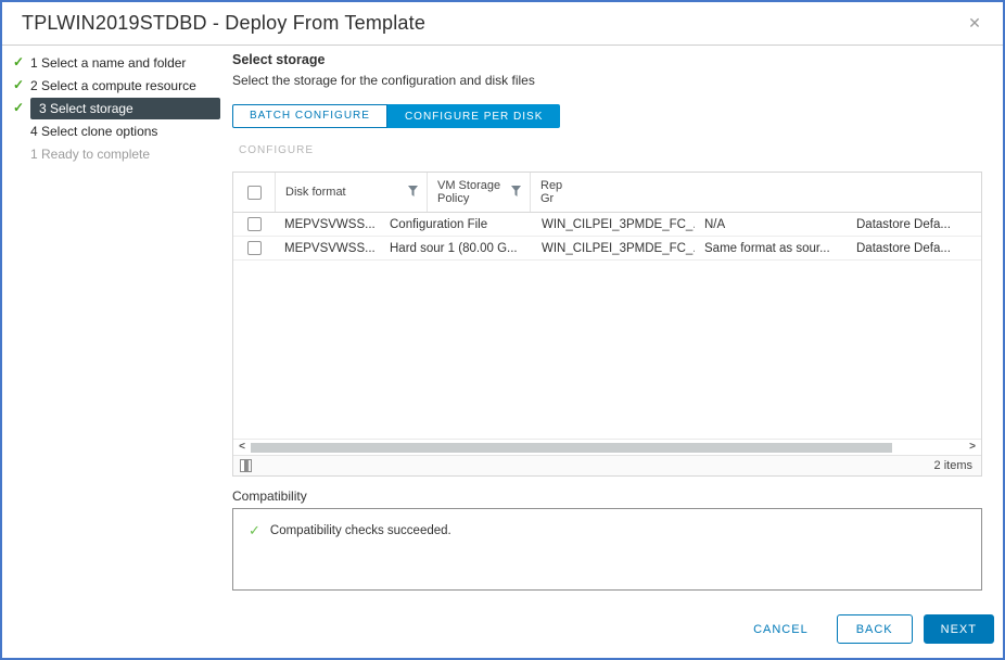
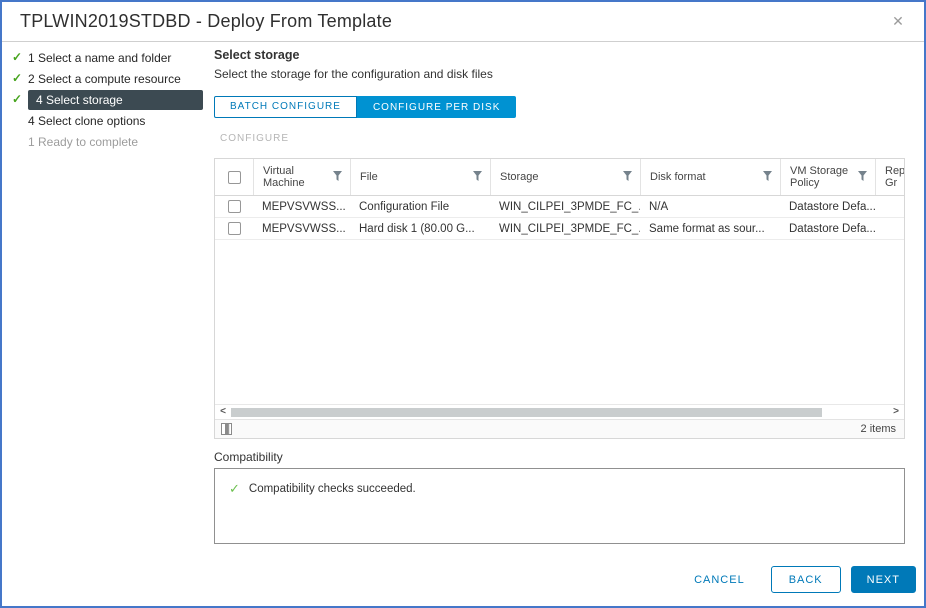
  TPLWIN2019STDBD - Deploy From Template
  ✕
  ✓
  1 Select a name and folder
  ✓
  2 Select a compute resource
  ✓
- 3 Select storage
+ 4 Select storage
  4 Select clone options
  1 Ready to complete
  Select storage
  Select the storage for the configuration and disk files
  BATCH CONFIGURE
  CONFIGURE PER DISK
  CONFIGURE
+ Virtual Machine
+ File
+ Storage
  Disk format
  VM Storage Policy
  Rep Gr
  MEPVSVWSS...
  Configuration File
  WIN_CILPEI_3PMDE_FC_.
  N/A
  Datastore Defa...
  MEPVSVWSS...
- Hard sour 1 (80.00 G...
+ Hard disk 1 (80.00 G...
  WIN_CILPEI_3PMDE_FC_.
  Same format as sour...
  Datastore Defa...
  <
  >
  2 items
  Compatibility
  ✓
  Compatibility checks succeeded.
  CANCEL
  BACK
  NEXT
